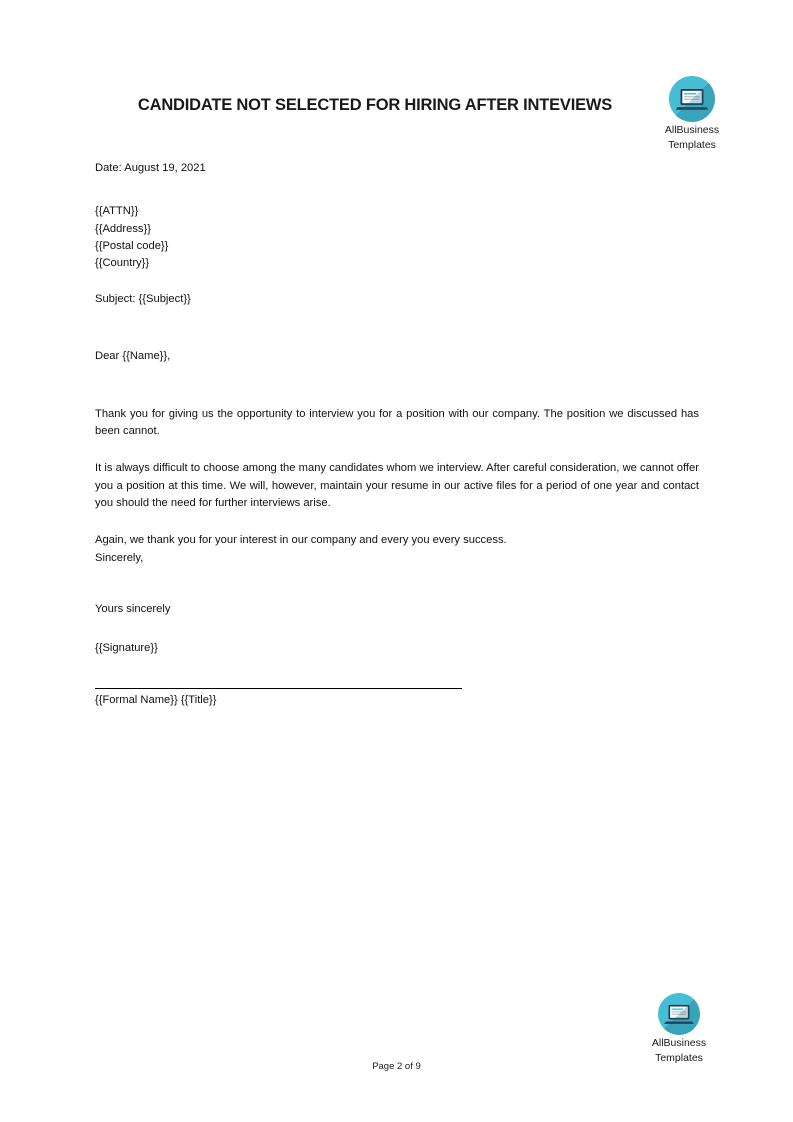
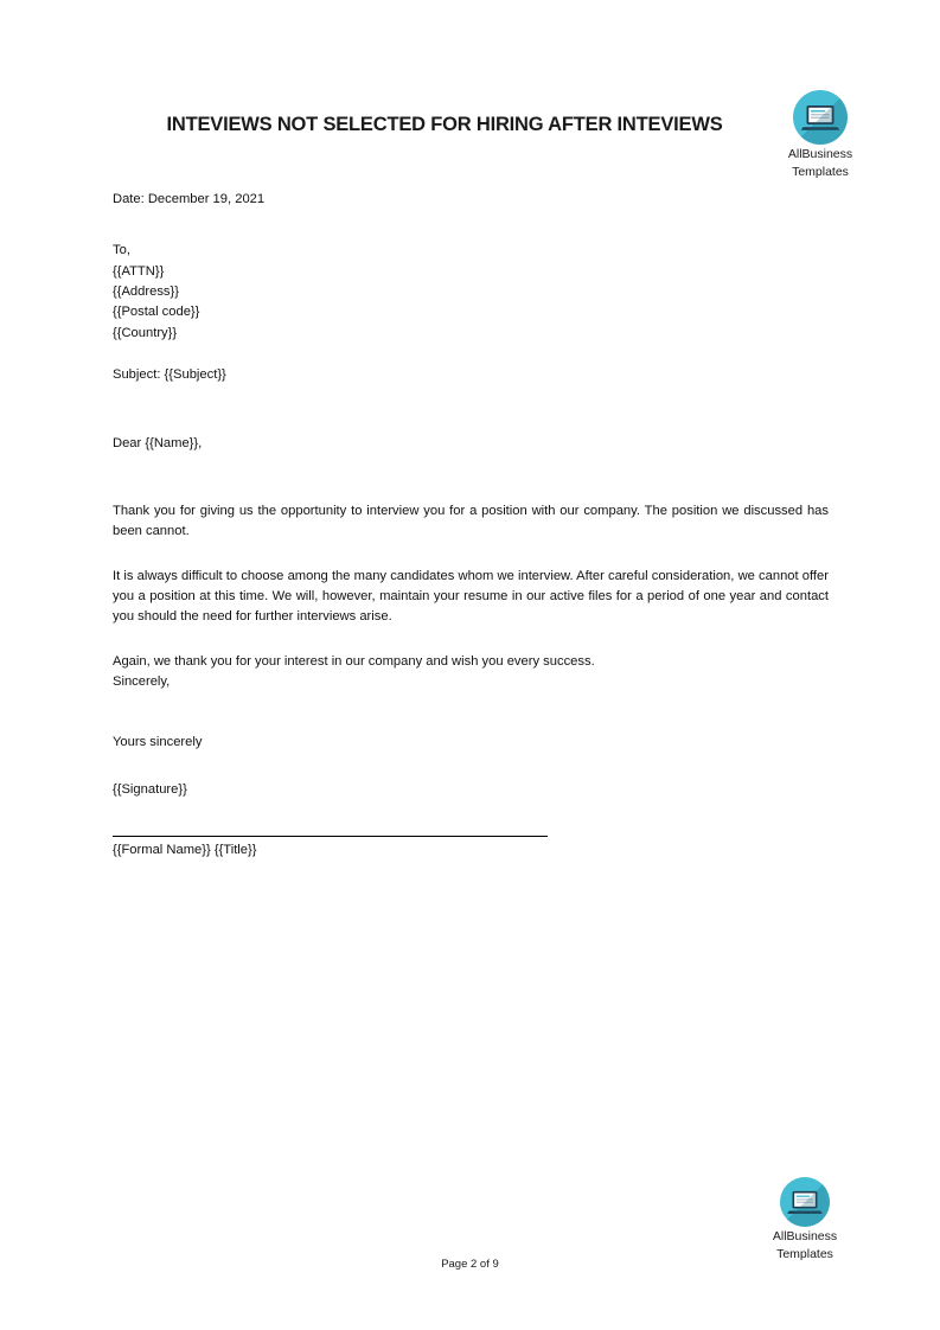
- CANDIDATE NOT SELECTED FOR HIRING AFTER INTEVIEWS
+ INTEVIEWS NOT SELECTED FOR HIRING AFTER INTEVIEWS
  AllBusiness
  Templates
- Date: August 19, 2021
+ Date: December 19, 2021
+ To,
  {{ATTN}}
  {{Address}}
  {{Postal code}}
  {{Country}}
  Subject: {{Subject}}
  Dear {{Name}},
  Thank you for giving us the opportunity to interview you for a position with our company. The position we discussed has been cannot.
  It is always difficult to choose among the many candidates whom we interview. After careful consideration, we cannot offer you a position at this time. We will, however, maintain your resume in our active files for a period of one year and contact you should the need for further interviews arise.
- Again, we thank you for your interest in our company and every you every success.
+ Again, we thank you for your interest in our company and wish you every success.
  Sincerely,
  Yours sincerely
  {{Signature}}
  {{Formal Name}} {{Title}}
  AllBusiness
  Templates
  Page 2 of 9
